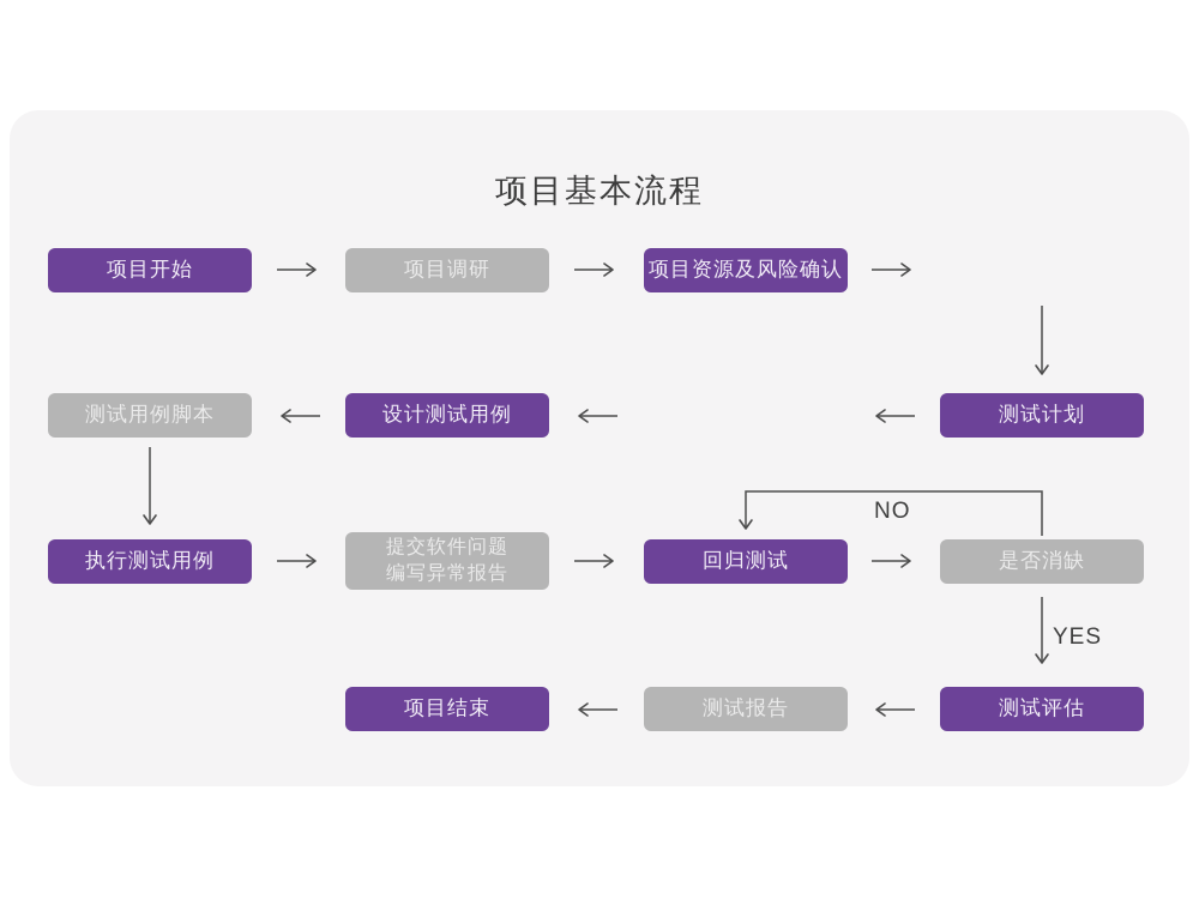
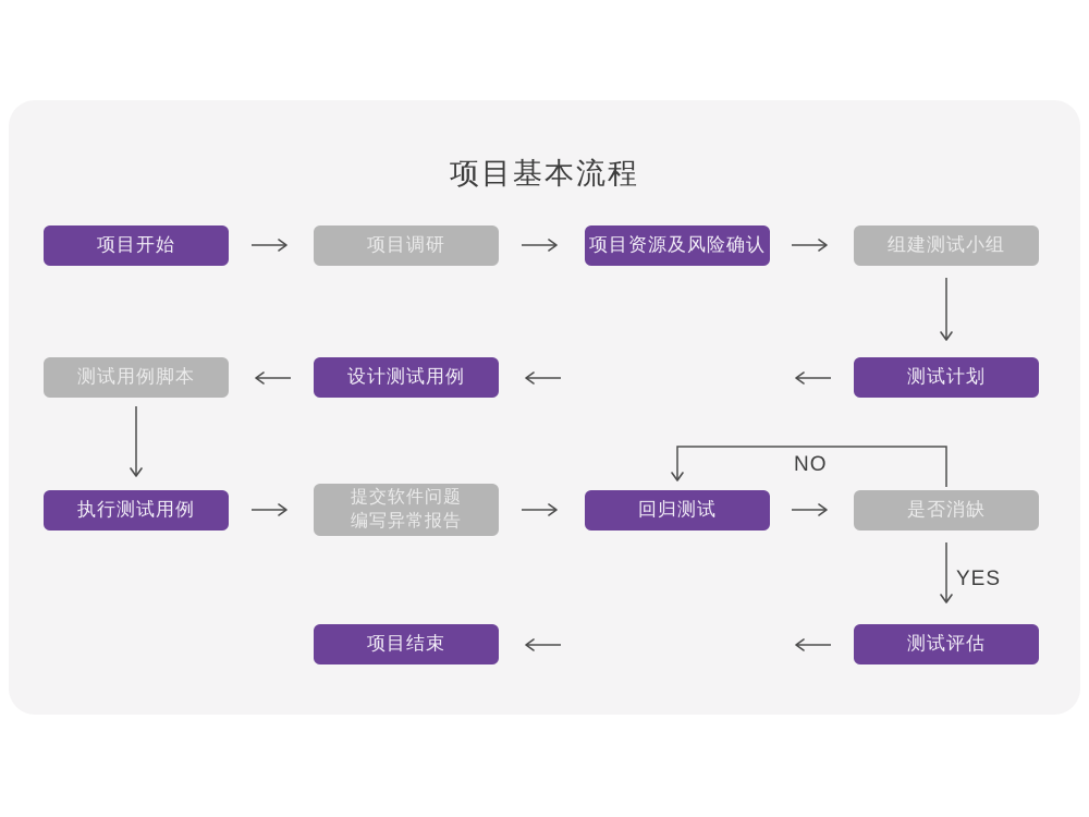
  项目基本流程
  项目开始
  项目调研
  项目资源及风险确认
+ 组建测试小组
  测试用例脚本
  设计测试用例
  测试计划
  执行测试用例
  提交软件问题
  编写异常报告
  回归测试
  是否消缺
  项目结束
- 测试报告
  测试评估
  NO
  YES
